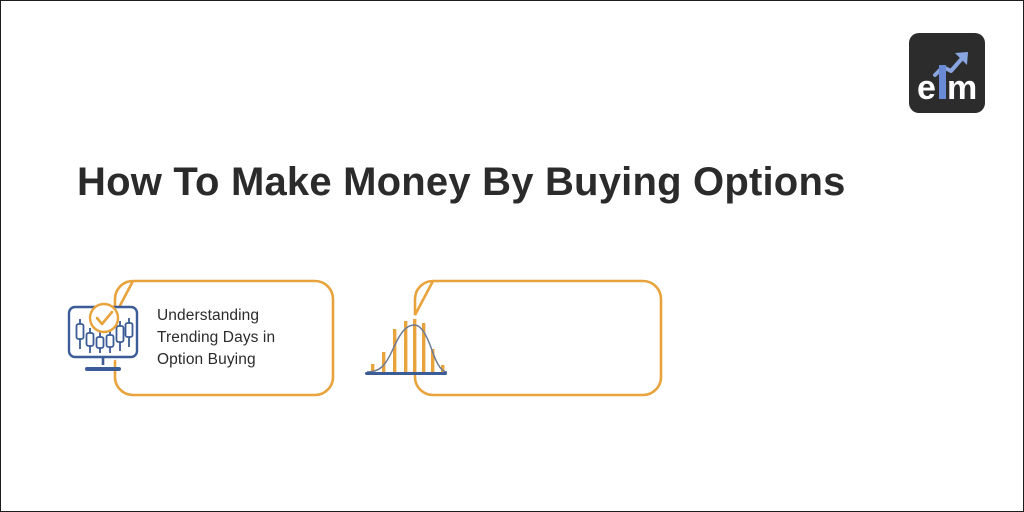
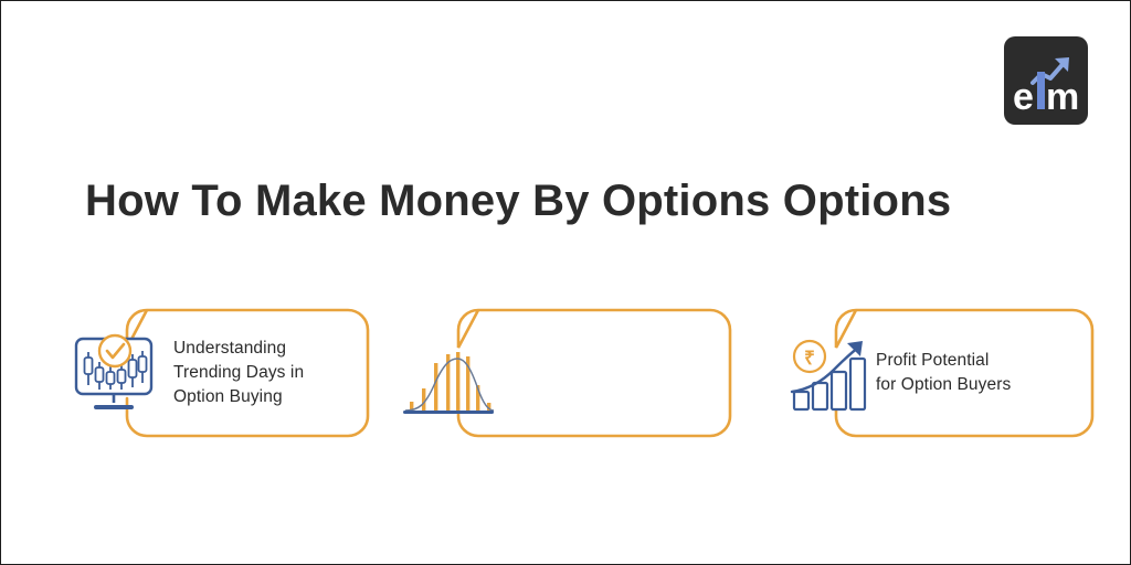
  e
  m
- How To Make Money By Buying Options
+ How To Make Money By Options Options
  Understanding
  Trending Days in
  Option Buying
+ ₹
+ Profit Potential
+ for Option Buyers
